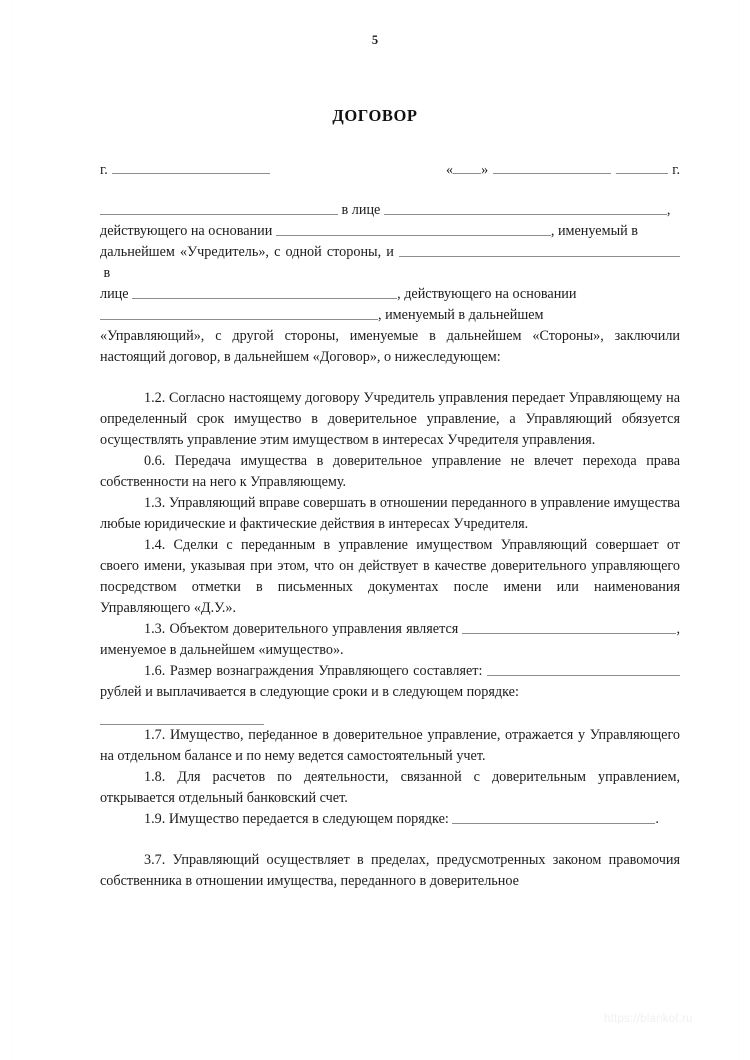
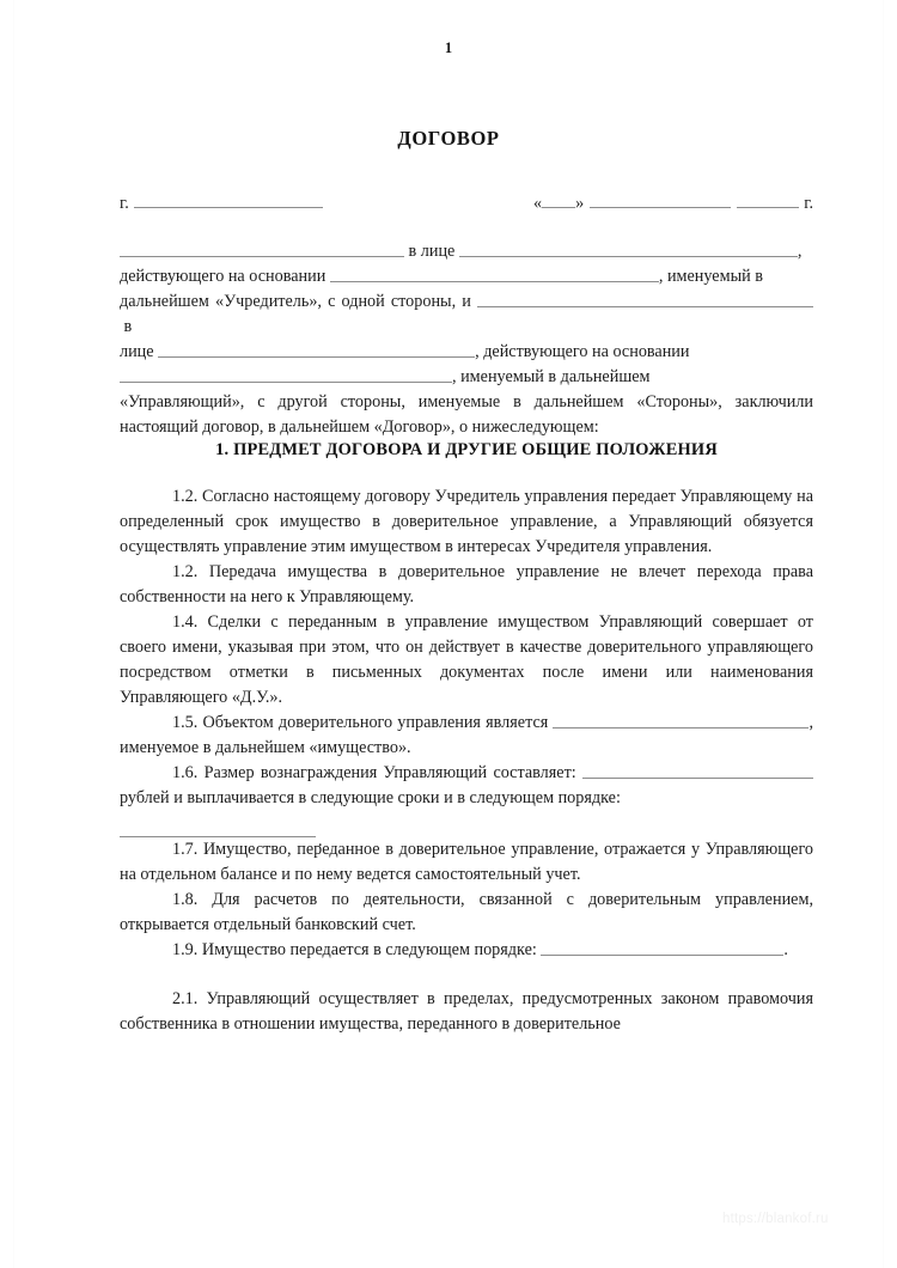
- 5
+ 1
  ДОГОВОР
  г.
  « » г.
  в лице ,
  действующего на основании , именуемый в
  дальнейшем «Учредитель», с одной стороны, и в
  лице , действующего на основании
  , именуемый в дальнейшем
  «Управляющий», с другой стороны, именуемые в дальнейшем «Стороны», заключили настоящий договор, в дальнейшем «Договор», о нижеследующем:
+ 1. ПРЕДМЕТ ДОГОВОРА И ДРУГИЕ ОБЩИЕ ПОЛОЖЕНИЯ
  1.2. Согласно настоящему договору Учредитель управления передает Управляющему на определенный срок имущество в доверительное управление, а Управляющий обязуется осуществлять управление этим имуществом в интересах Учредителя управления.
- 0.6. Передача имущества в доверительное управление не влечет перехода права собственности на него к Управляющему.
+ 1.2. Передача имущества в доверительное управление не влечет перехода права собственности на него к Управляющему.
- 1.3. Управляющий вправе совершать в отношении переданного в управление имущества любые юридические и фактические действия в интересах Учредителя.
  1.4. Сделки с переданным в управление имуществом Управляющий совершает от своего имени, указывая при этом, что он действует в качестве доверительного управляющего посредством отметки в письменных документах после имени или наименования Управляющего «Д.У.».
- 1.3. Объектом доверительного управления является , именуемое в дальнейшем «имущество».
+ 1.5. Объектом доверительного управления является , именуемое в дальнейшем «имущество».
- 1.6. Размер вознаграждения Управляющего составляет: рублей и выплачивается в следующие сроки и в следующем порядке:
+ 1.6. Размер вознаграждения Управляющий составляет: рублей и выплачивается в следующие сроки и в следующем порядке:
  .
  1.7. Имущество, переданное в доверительное управление, отражается у Управляющего на отдельном балансе и по нему ведется самостоятельный учет.
  1.8. Для расчетов по деятельности, связанной с доверительным управлением, открывается отдельный банковский счет.
  1.9. Имущество передается в следующем порядке: .
- 3.7. Управляющий осуществляет в пределах, предусмотренных законом правомочия собственника в отношении имущества, переданного в доверительное
+ 2.1. Управляющий осуществляет в пределах, предусмотренных законом правомочия собственника в отношении имущества, переданного в доверительное
